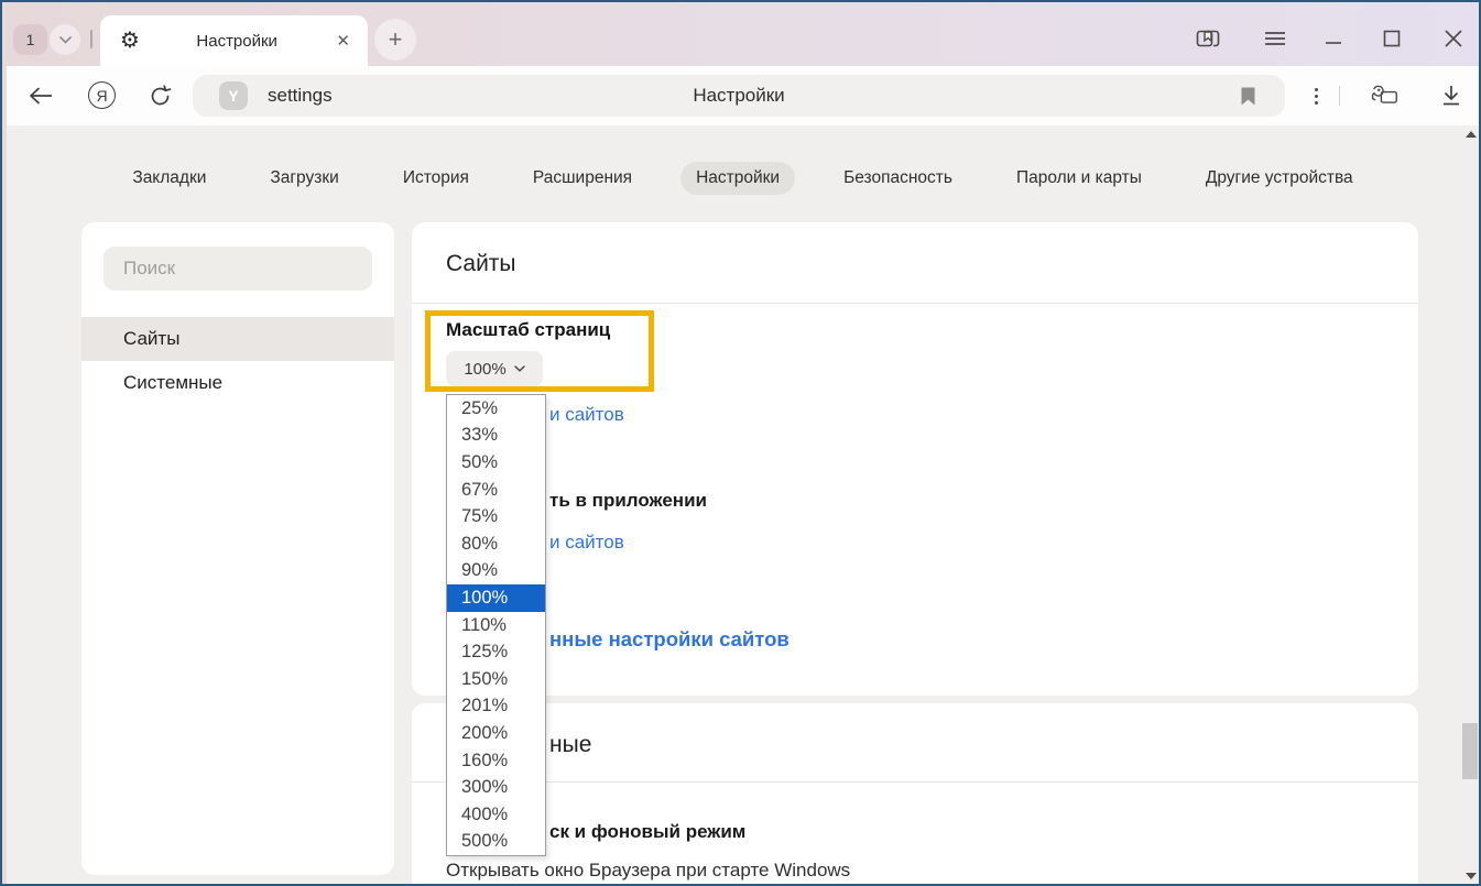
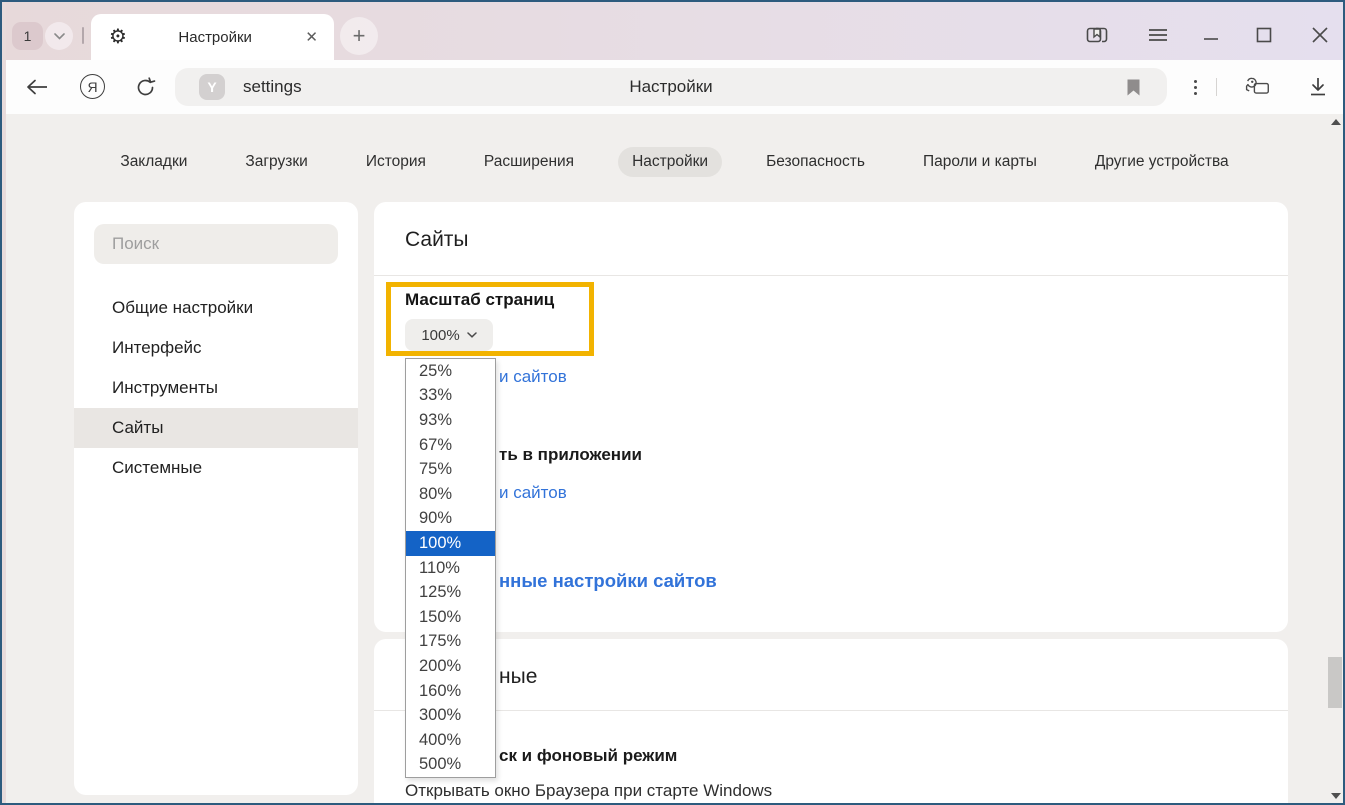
  1
  ⚙
  Настройки
  ✕
  +
  Я
  Y
  settings
  Настройки
  Закладки
  Загрузки
  История
  Расширения
  Настройки
  Безопасность
  Пароли и карты
  Другие устройства
  Поиск
+ Общие настройки
+ Интерфейс
+ Инструменты
  Сайты
  Системные
  Сайты
  и сайтов
  ть в приложении
  и сайтов
  нные настройки сайтов
  ные
  ск и фоновый режим
  Открывать окно Браузера при старте Windows
  Масштаб страниц
  100%
  25%
  33%
- 50%
+ 93%
  67%
  75%
  80%
  90%
  100%
  110%
  125%
  150%
- 201%
+ 175%
  200%
  160%
  300%
  400%
  500%
